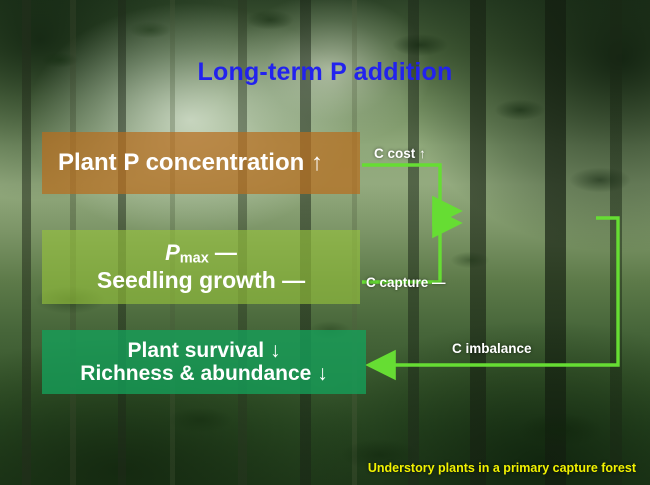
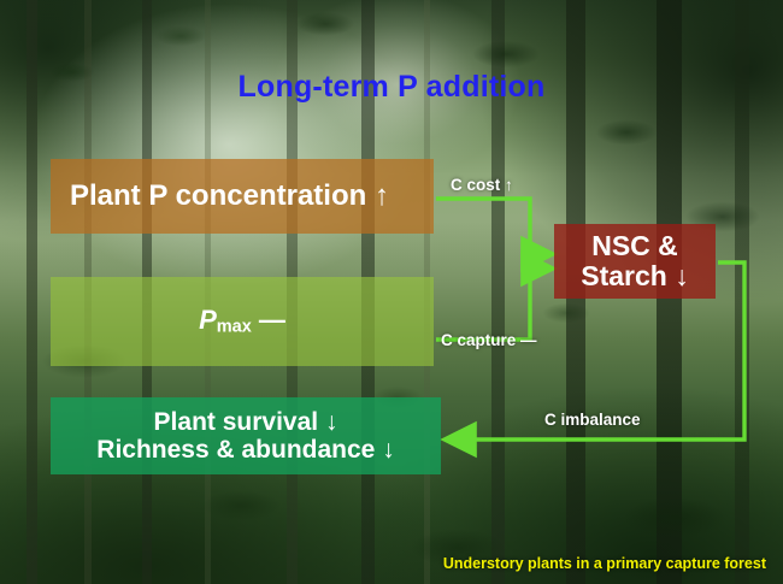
  Long-term P addition
  Plant P concentration ↑
  Pmax —
- Seedling growth —
  Plant survival ↓
  Richness & abundance ↓
+ NSC &
+ Starch ↓
  C cost ↑
  C capture —
  C imbalance
  Understory plants in a primary capture forest
